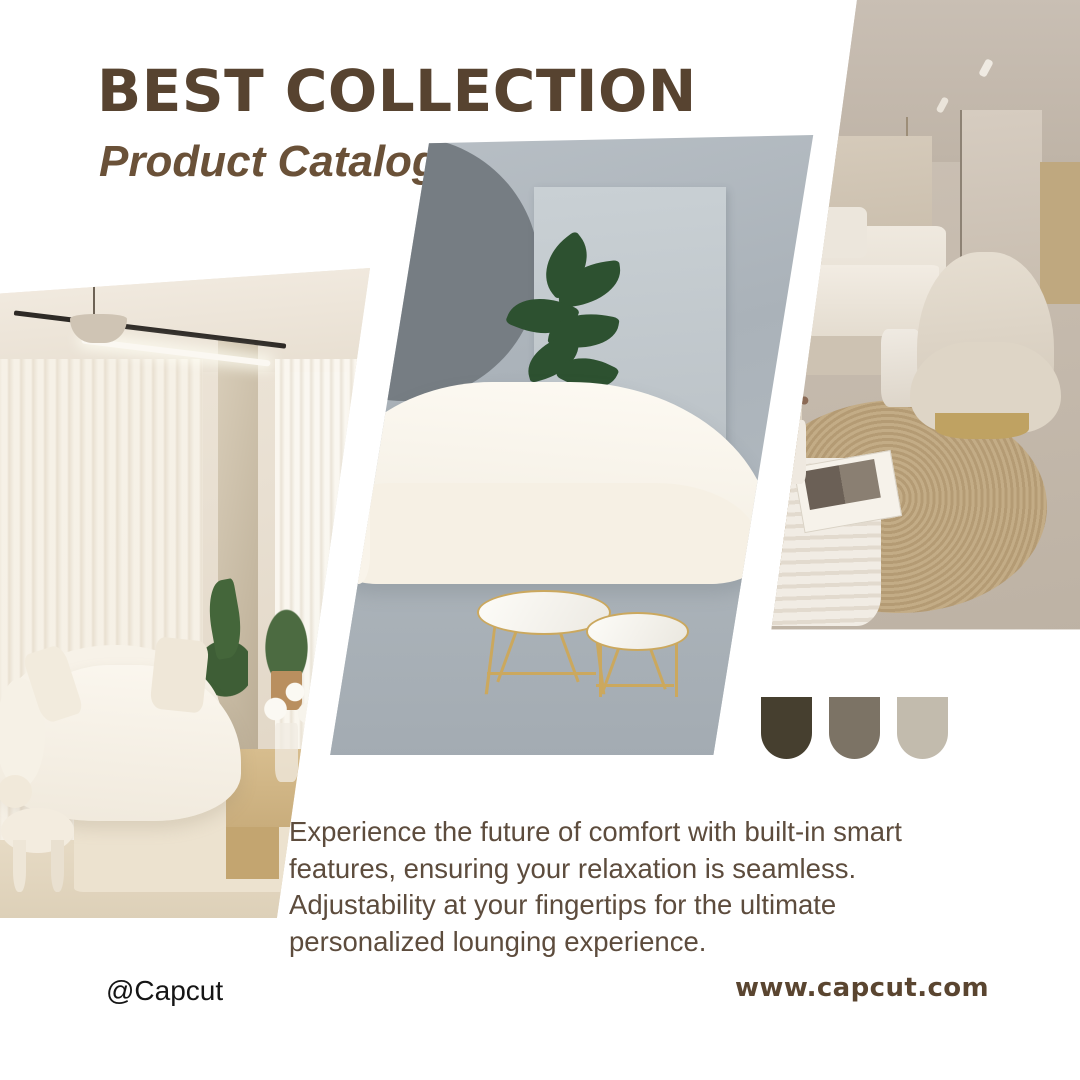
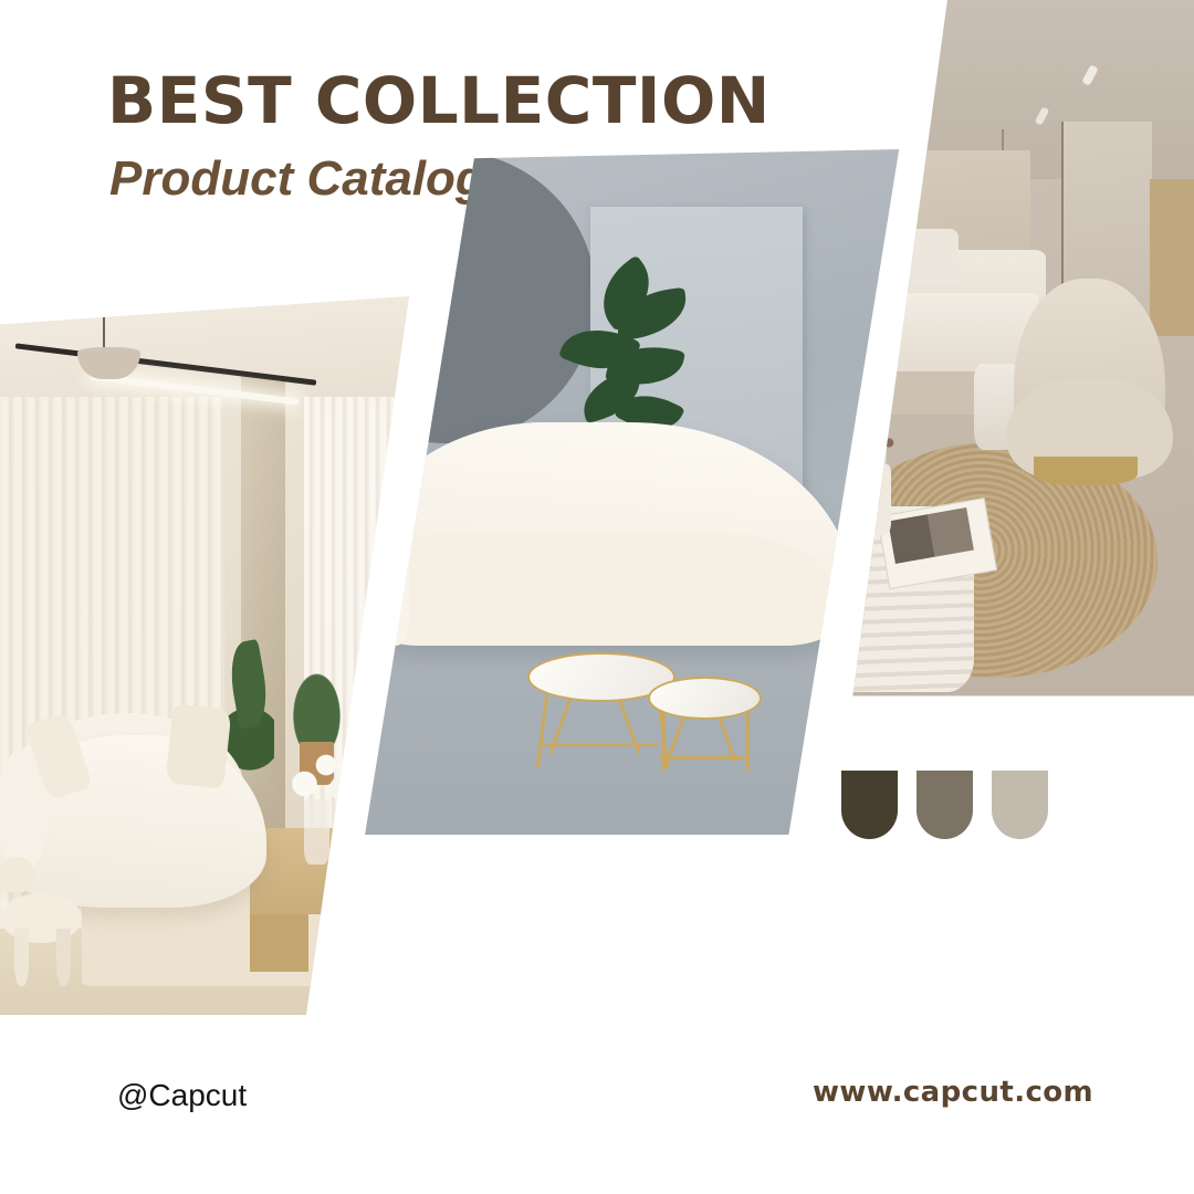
  BEST COLLECTION
  Product Catalog
- Experience the future of comfort with built-in smart features, ensuring your relaxation is seamless. Adjustability at your fingertips for the ultimate personalized lounging experience.
  @Capcut
  www.capcut.com
